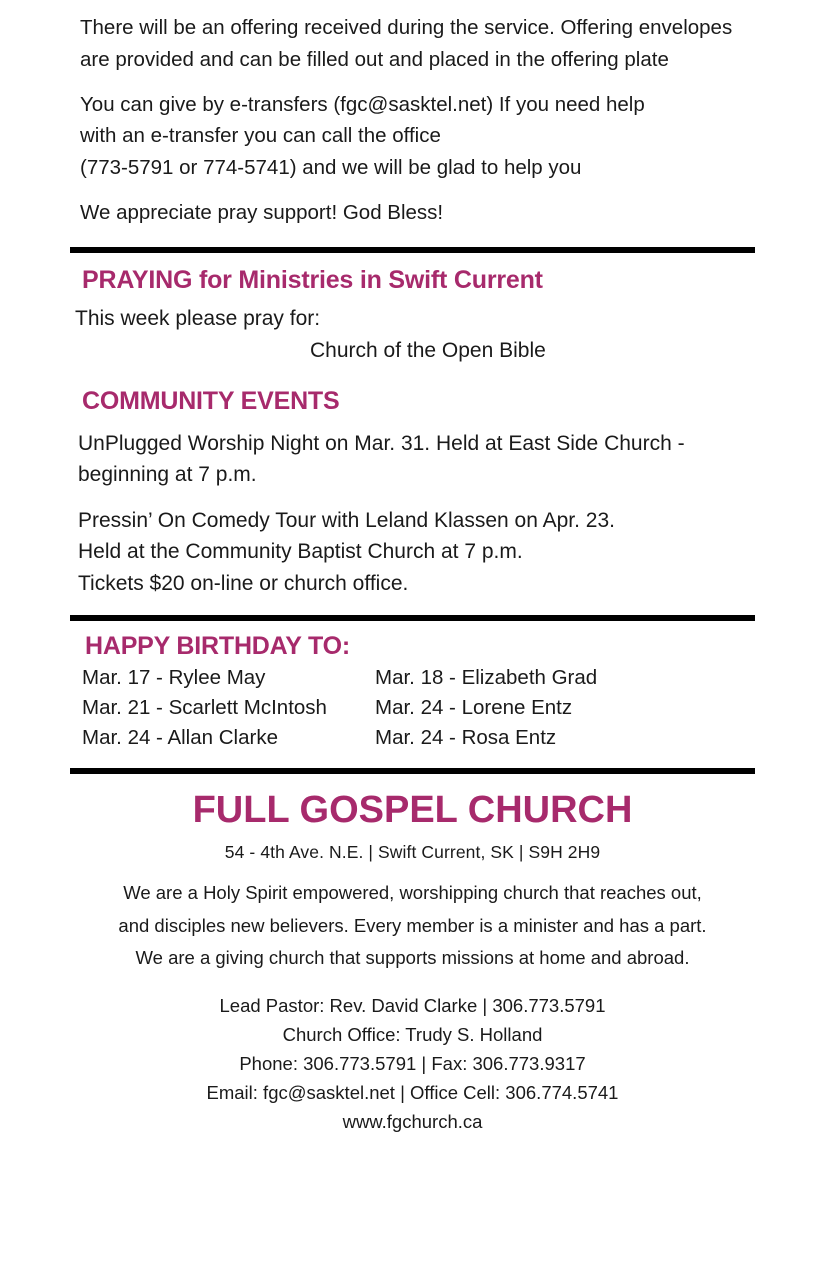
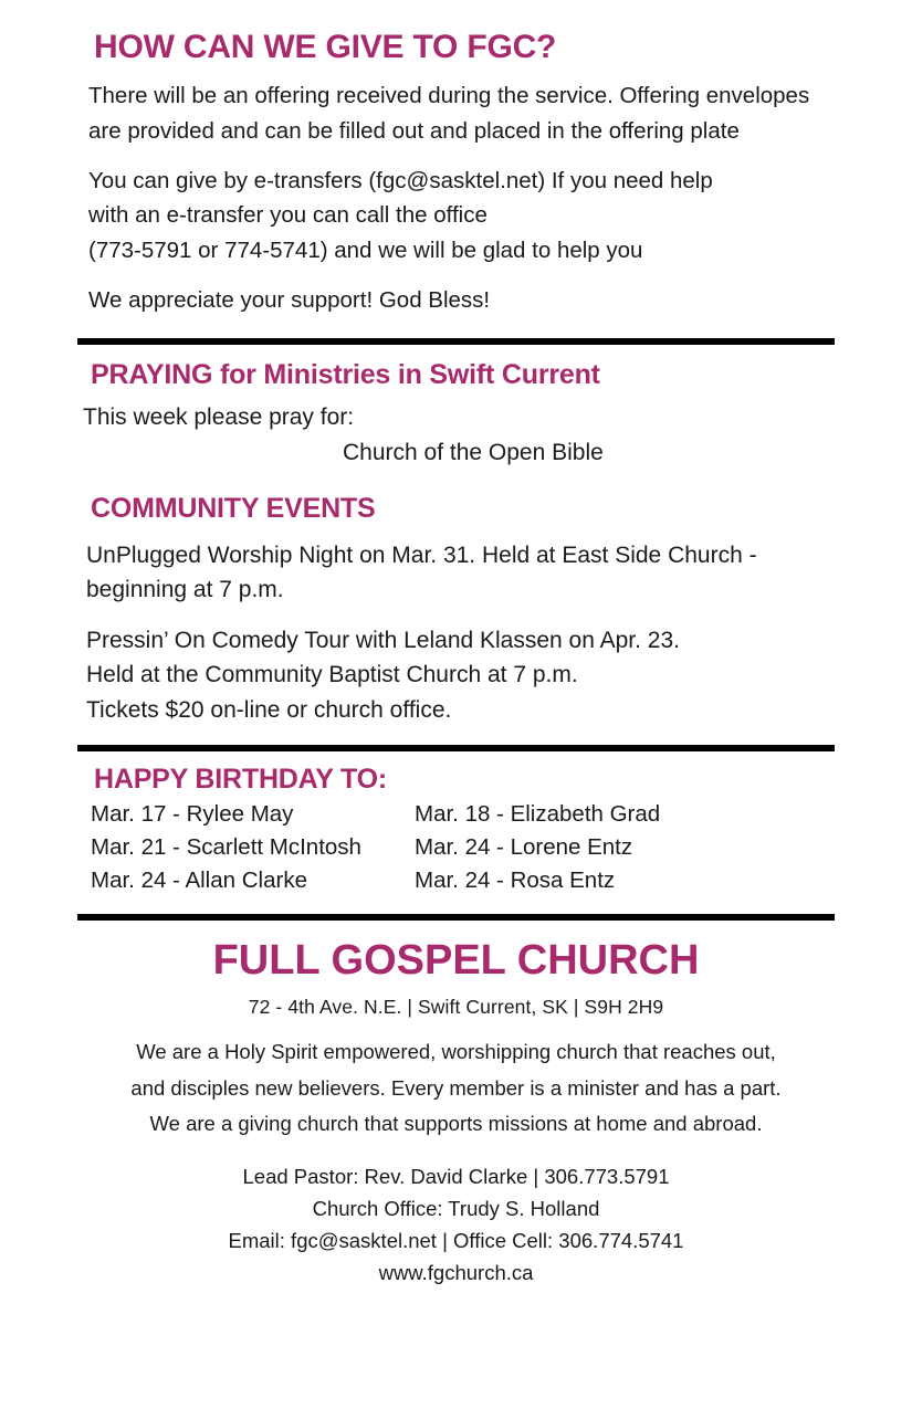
+ HOW CAN WE GIVE TO FGC?
  There will be an offering received during the service. Offering envelopes are provided and can be filled out and placed in the offering plate
  You can give by e-transfers (fgc@sasktel.net) If you need help
  with an e-transfer you can call the office
  (773-5791 or 774-5741) and we will be glad to help you
- We appreciate pray support! God Bless!
+ We appreciate your support! God Bless!
  PRAYING for Ministries in Swift Current
  This week please pray for:
  Church of the Open Bible
  COMMUNITY EVENTS
  UnPlugged Worship Night on Mar. 31. Held at East Side Church - beginning at 7 p.m.
  Pressin’ On Comedy Tour with Leland Klassen on Apr. 23.
  Held at the Community Baptist Church at 7 p.m.
  Tickets $20 on-line or church office.
  HAPPY BIRTHDAY TO:
  Mar. 17 - Rylee May
  Mar. 18 - Elizabeth Grad
  Mar. 21 - Scarlett McIntosh
  Mar. 24 - Lorene Entz
  Mar. 24 - Allan Clarke
  Mar. 24 - Rosa Entz
  FULL GOSPEL CHURCH
- 54 - 4th Ave. N.E. | Swift Current, SK | S9H 2H9
+ 72 - 4th Ave. N.E. | Swift Current, SK | S9H 2H9
  We are a Holy Spirit empowered, worshipping church that reaches out,
  and disciples new believers. Every member is a minister and has a part.
  We are a giving church that supports missions at home and abroad.
  Lead Pastor: Rev. David Clarke | 306.773.5791
  Church Office: Trudy S. Holland
- Phone: 306.773.5791 | Fax: 306.773.9317
  Email: fgc@sasktel.net | Office Cell: 306.774.5741
  www.fgchurch.ca
